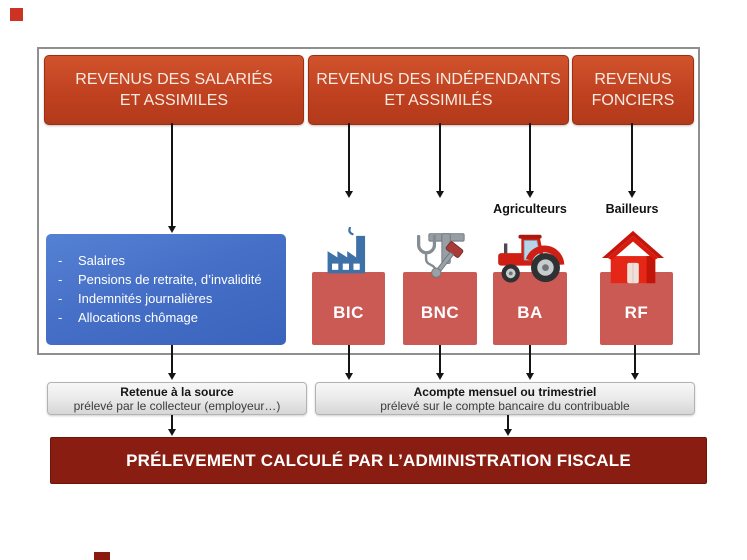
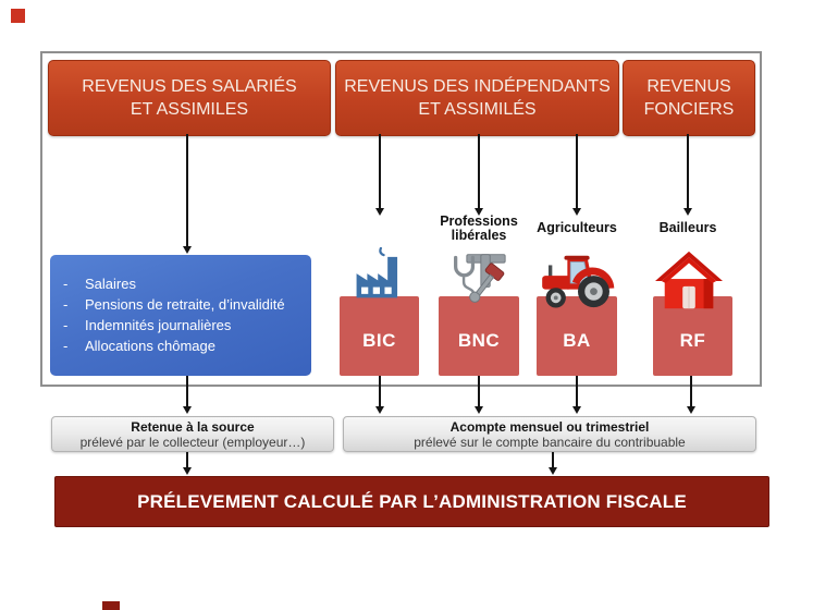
  REVENUS DES SALARIÉS
  ET ASSIMILES
  REVENUS DES INDÉPENDANTS
  ET ASSIMILÉS
  REVENUS
  FONCIERS
  -
  Salaires
  -
  Pensions de retraite, d’invalidité
  -
  Indemnités journalières
  -
  Allocations chômage
+ Professions libérales
  Agriculteurs
  Bailleurs
  BIC
  BNC
  BA
  RF
  Retenue à la source
  prélevé par le collecteur (employeur…)
  Acompte mensuel ou trimestriel
  prélevé sur le compte bancaire du contribuable
  PRÉLEVEMENT CALCULÉ PAR L’ADMINISTRATION FISCALE
